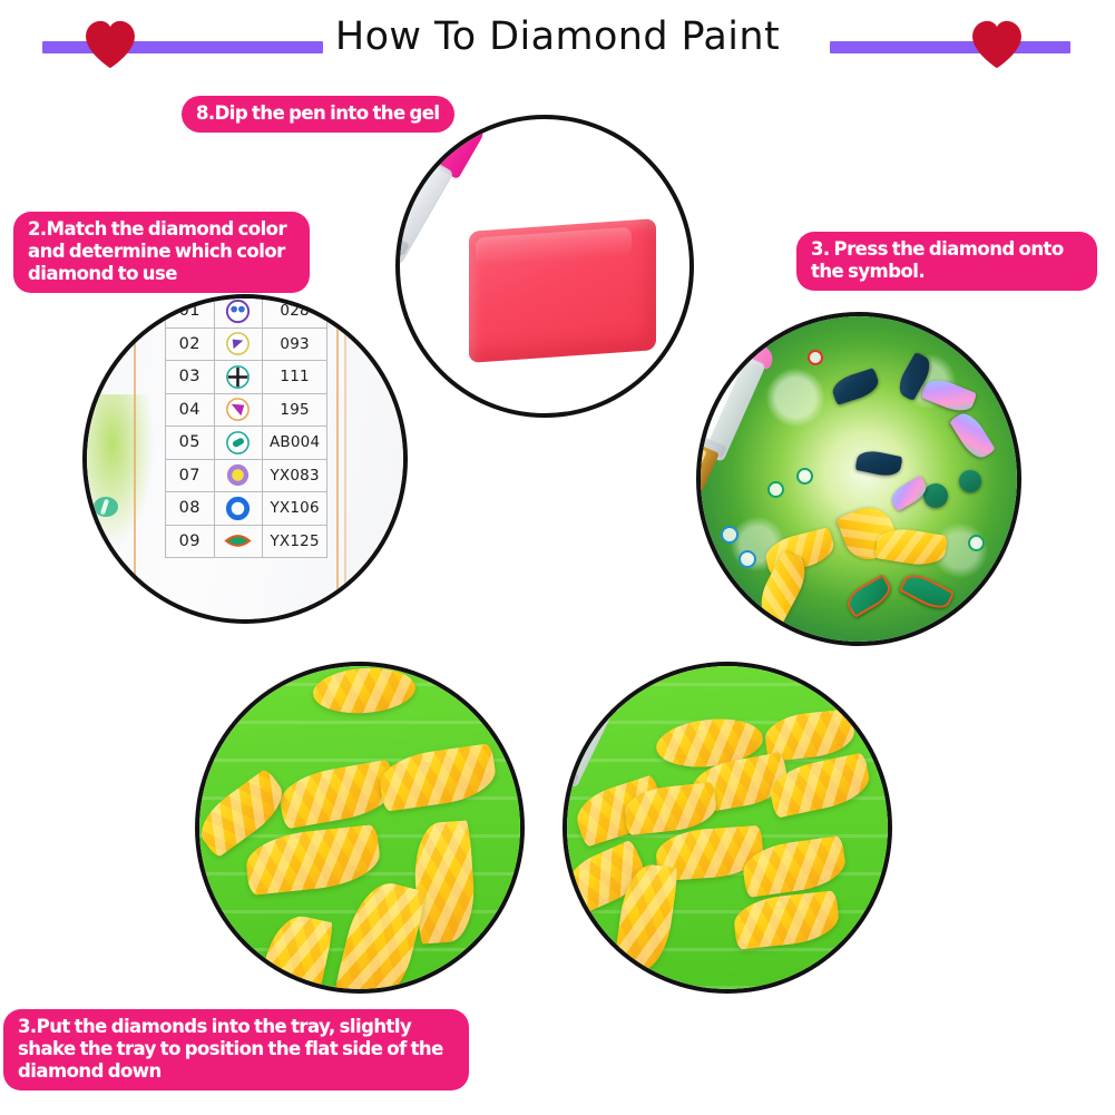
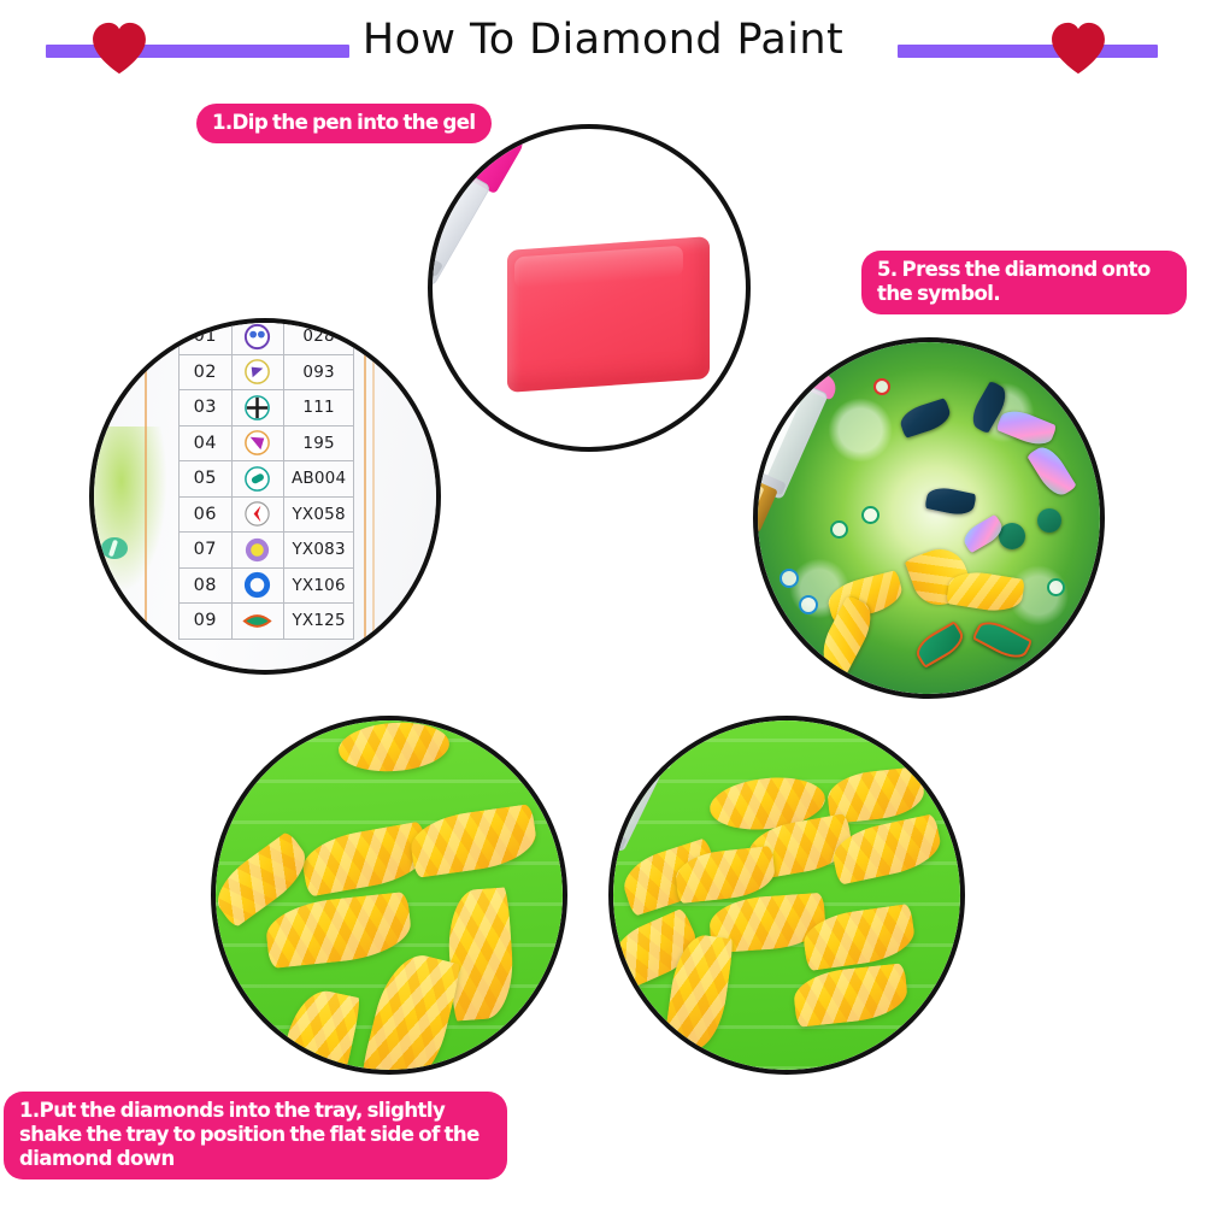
  How To Diamond Paint
  01		028
  02		093
  03		111
  04		195
  05		AB004
+ 06		YX058
  07		YX083
  08		YX106
  09		YX125
- 8.Dip the pen into the gel
+ 1.Dip the pen into the gel
- 2.Match the diamond color and determine which color diamond to use
- 3. Press the diamond onto the symbol.
+ 5. Press the diamond onto the symbol.
- 3.Put the diamonds into the tray, slightly shake the tray to position the flat side of the diamond down
+ 1.Put the diamonds into the tray, slightly shake the tray to position the flat side of the diamond down
